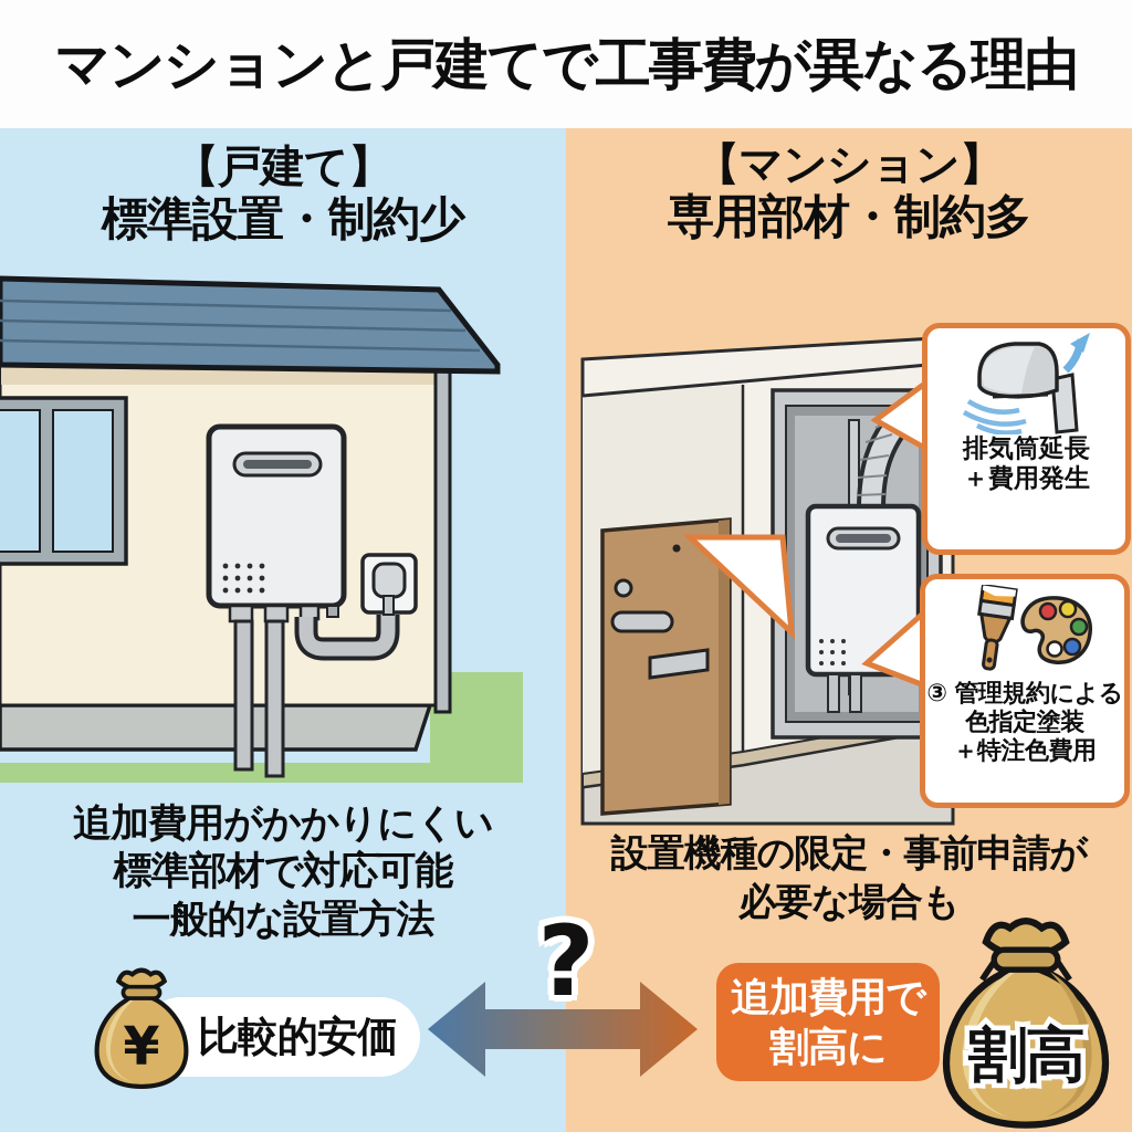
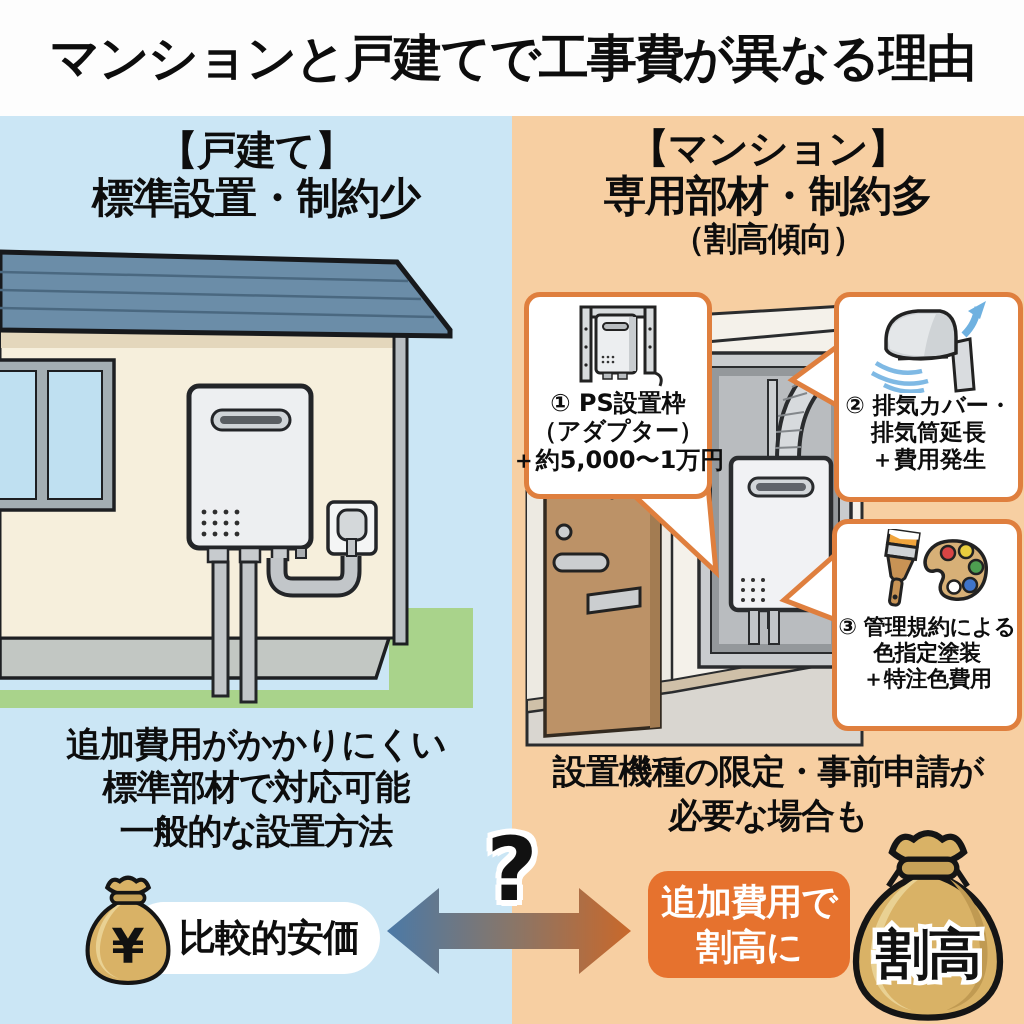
  マンションと戸建てで工事費が異なる理由
  【戸建て】
  標準設置・制約少
  【マンション】
  専用部材・制約多
+ （割高傾向）
+ ① PS設置枠
+ （アダプター）
+ ＋約5,000〜1万円
+ ② 排気カバー・
  排気筒延長
  ＋費用発生
  ③ 管理規約による
  色指定塗装
  ＋特注色費用
  追加費用がかかりにくい
  標準部材で対応可能
  一般的な設置方法
  設置機種の限定・事前申請が
  必要な場合も
  比較的安価
  ¥
  ?
  追加費用で
  割高に
  割高
